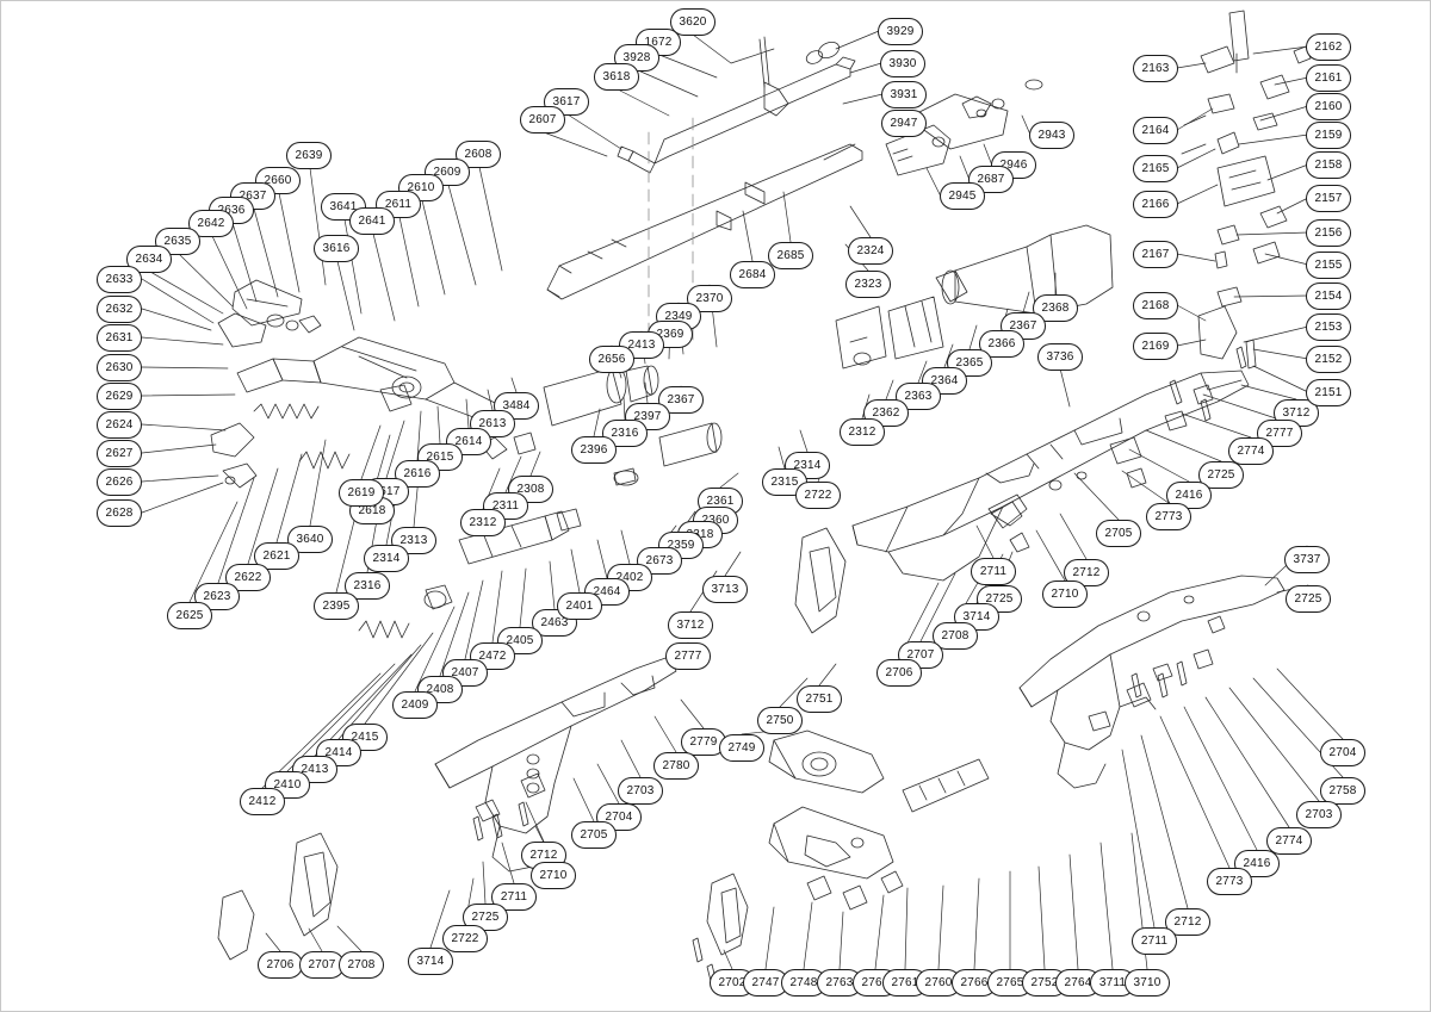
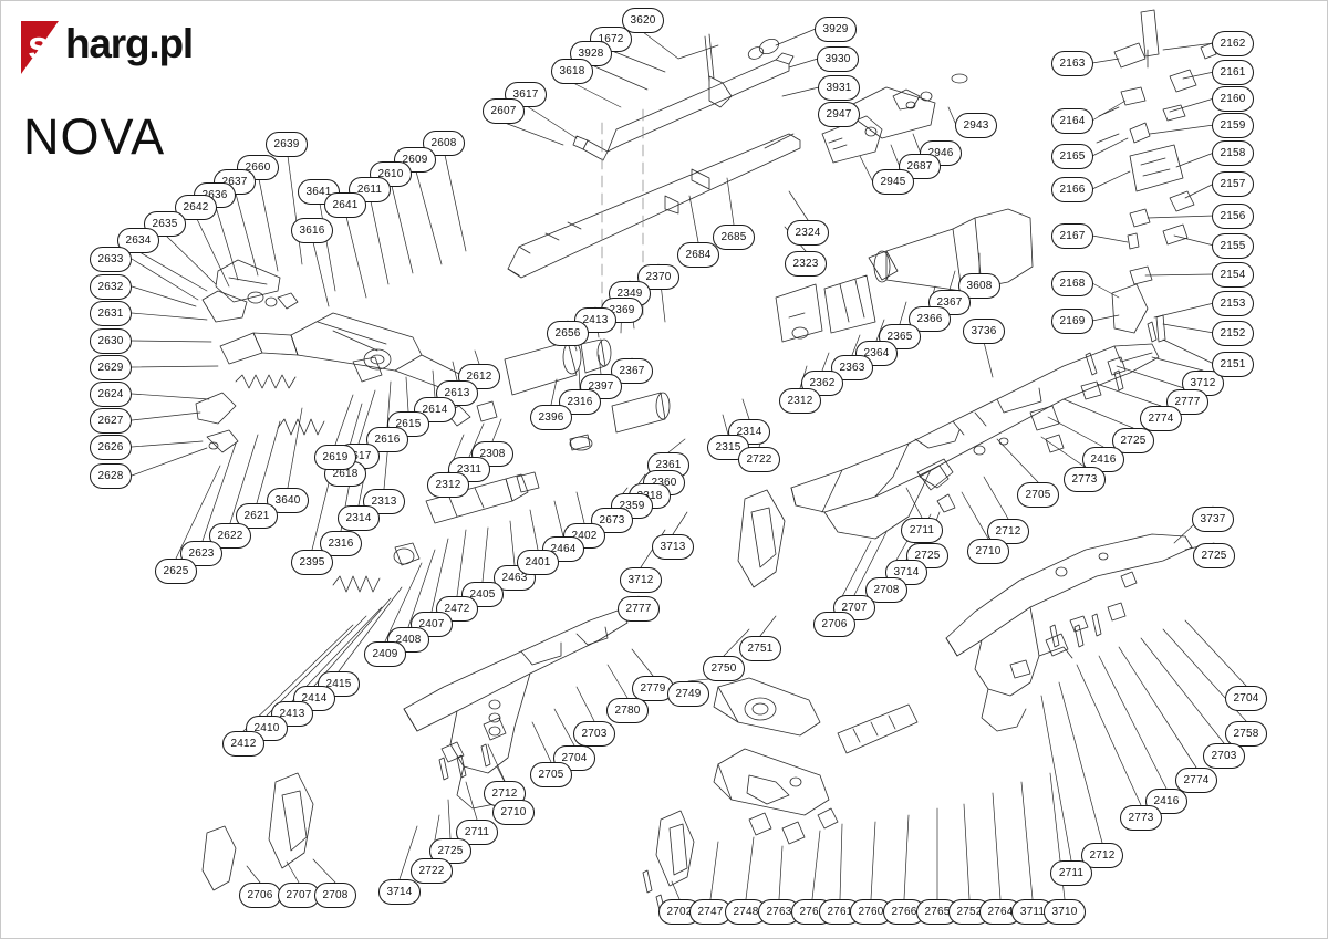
+ s
+ harg.pl
+ NOVA
  3620
  3929
  1672
  3928
  3930
  3618
  3931
  3617
  2947
  2943
  2607
  2946
  2608
  2639
  2687
  2609
  2660
  2610
  2945
  2637
  2611
  3641
  636
  2641
  2642
  3616
  2635
  2324
  2685
  2634
  2684
  2323
  2633
  2370
- 2368
+ 3608
  2632
  2349
  2369
  2367
  2631
  2413
  2366
  2656
  2365
  3736
  2630
  2364
  2363
  2629
- 3484
+ 2612
  2367
  2362
  2397
  2613
  2316
  2312
  2624
  3712
  2777
  2614
  2627
  2615
  2396
  2314
  2774
  2616
  2626
  2315
  2725
  2308
  2722
  2416
  2628
  2311
  2618
  2361
  2773
  2619
  2312
  360
  3640
  2705
  2313
  2359
  2621
  2314
  2673
  3737
  2622
  2711
  2712
  2316
  2402
  2464
  2710
  2623
  3713
  2725
  2725
  2395
  2463
  2401
  3714
  2625
  3712
  2405
  2708
  2472
  2777
  2707
  2407
  2706
  2408
  2751
  2409
  2750
  2415
  2779
  2749
  2704
  2414
  2780
  2413
  2758
  2410
  2703
  2412
  2703
  2704
  2705
  2774
  2712
  2416
  2710
  2773
  2711
  2725
  2712
  2722
  2711
  3714
  2706
  2707
  2708
  270
  2747
  2748
  2763
  276
  276
  2760
  2766
  2765
  275
  2764
  3711
  3710
  2162
  2163
  2161
  2160
  2164
  2159
  2158
  2165
  2157
  2166
  2156
  2155
  2167
  2154
  2168
  2153
  2169
  2152
  2151
